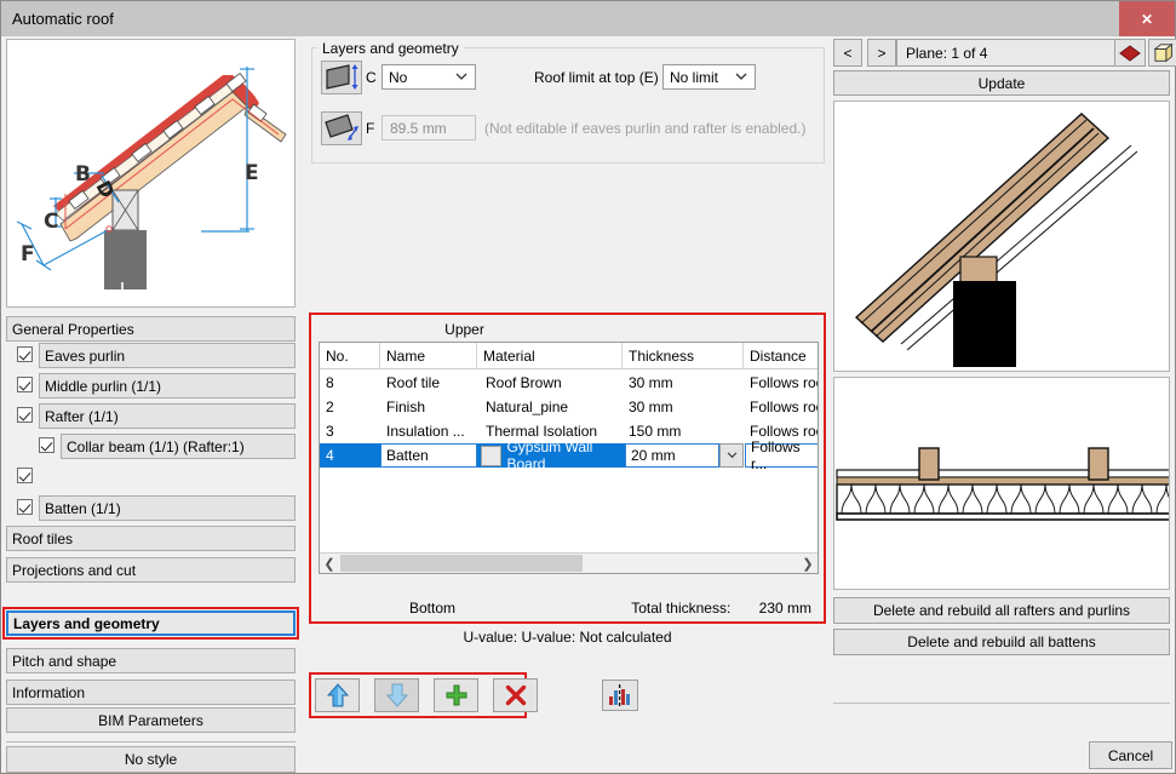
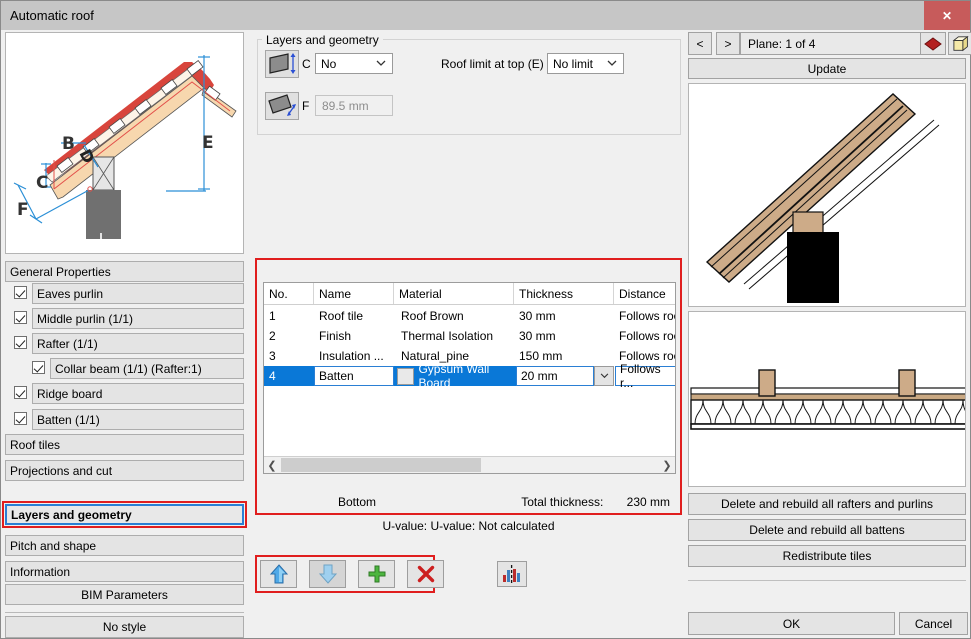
  Automatic roof
  ✕
  B
  C
  E
  F
  General Properties
  Eaves purlin
  Middle purlin (1/1)
  Rafter (1/1)
  Collar beam (1/1) (Rafter:1)
+ Ridge board
  Batten (1/1)
  Roof tiles
  Projections and cut
  Layers and geometry
  Pitch and shape
  Information
  BIM Parameters
  No style
  Layers and geometry
  C
  No
  Roof limit at top (E)
  No limit
  F
  89.5 mm
- (Not editable if eaves purlin and rafter is enabled.)
- Upper
  No.
  Name
  Material
  Thickness
  Distance
- 8
+ 1
  Roof tile
  Roof Brown
  30 mm
  Follows ro
  2
  Finish
- Natural_pine
+ Thermal Isolation
  30 mm
  Follows ro
  3
  Insulation ...
- Thermal Isolation
+ Natural_pine
  150 mm
  Follows ro
  4
  Batten
  Gypsum Wall Board
  20 mm
  Follows r...
  ❮
  ❯
  Bottom
  Total thickness: 230 mm
  U-value: U-value: Not calculated
  <
  >
  Plane: 1 of 4
  Update
  Delete and rebuild all rafters and purlins
  Delete and rebuild all battens
+ Redistribute tiles
+ OK
  Cancel
